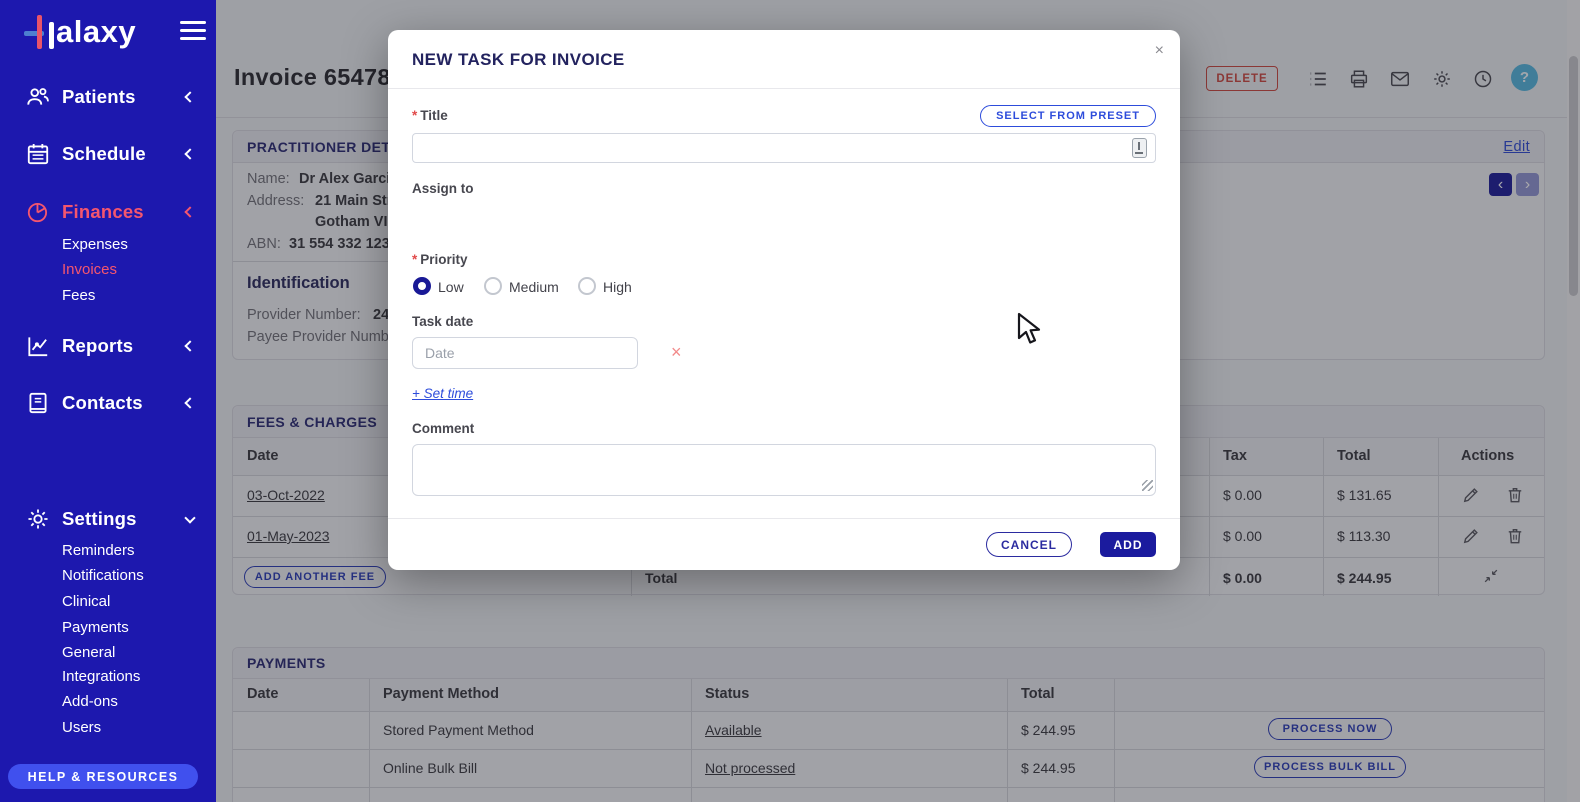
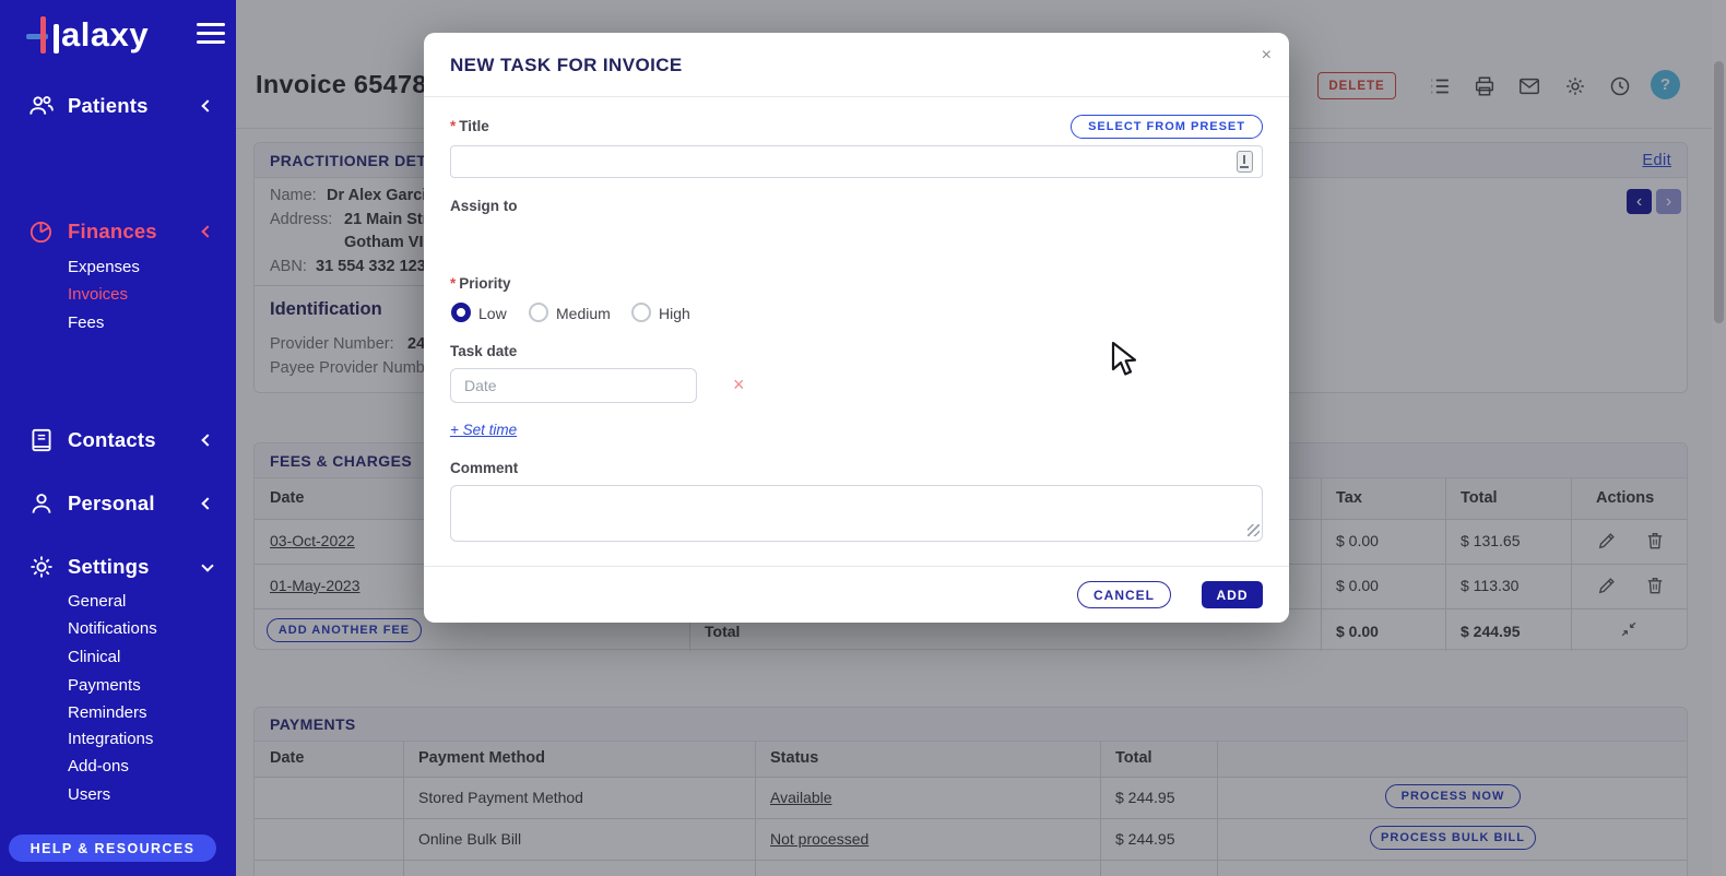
  alaxy
  Patients
- Schedule
  Finances
  Expenses
  Invoices
  Fees
- Reports
  Contacts
+ Personal
  Settings
- Reminders
+ General
  Notifications
  Clinical
  Payments
- General
+ Reminders
  Integrations
  Add-ons
  Users
  HELP & RESOURCES
  Invoice 65478
  DELETE
  ?
  PRACTITIONER DET
  Name:
  Dr Alex Garc
  Address:
  ABN:
  31 554 332 123
  Identification
  Provider Number:
  Payee Provider Numb
  Edit
  ‹
  ›
  FEES & CHARGES
  Date
  Tax
  Total
  Actions
  03-Oct-2022
  $ 0.00
  $ 131.65
  01-May-2023
  $ 0.00
  $ 113.30
  ADD ANOTHER FEE
  Total
  $ 0.00
  $ 244.95
  PAYMENTS
  Date
  Payment Method
  Status
  Total
  Stored Payment Method
  Available
  $ 244.95
  PROCESS NOW
  Online Bulk Bill
  Not processed
  $ 244.95
  PROCESS BULK BILL
  NEW TASK FOR INVOICE
  ×
  * Title
  SELECT FROM PRESET
  Assign to
  * Priority
  Low
  Medium
  High
  Task date
  Date
  ×
  + Set time
  Comment
  CANCEL
  ADD
